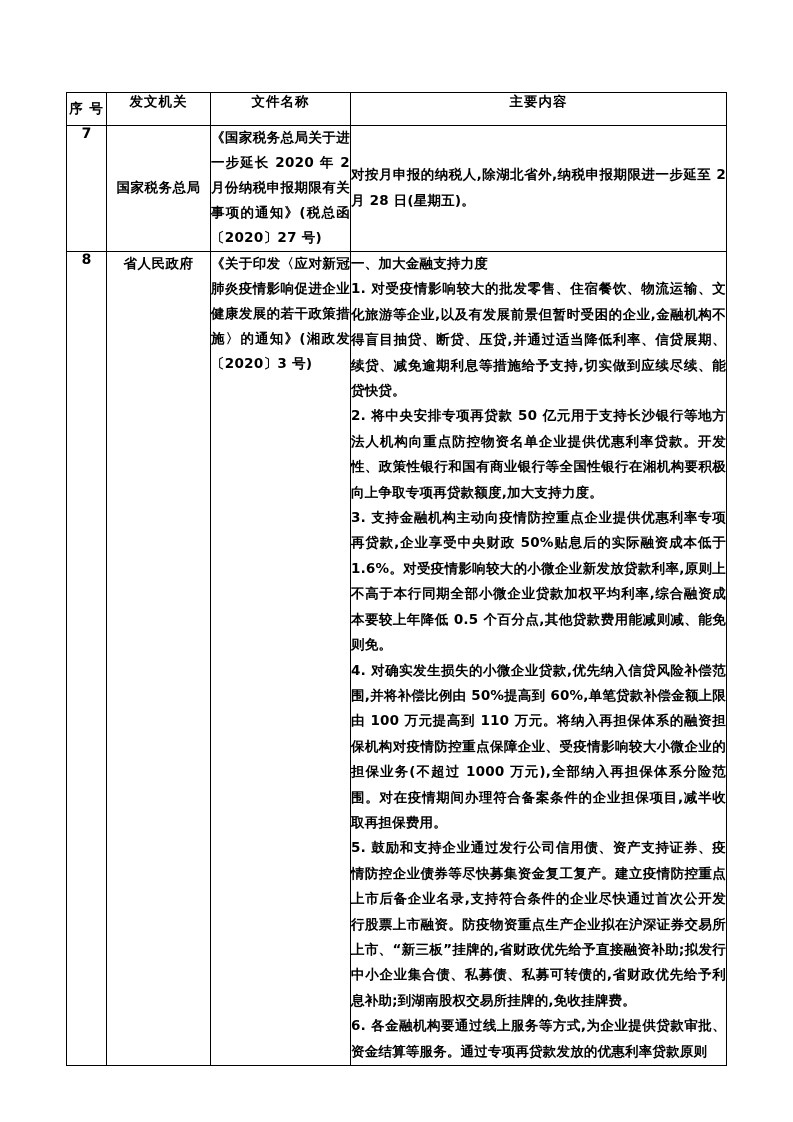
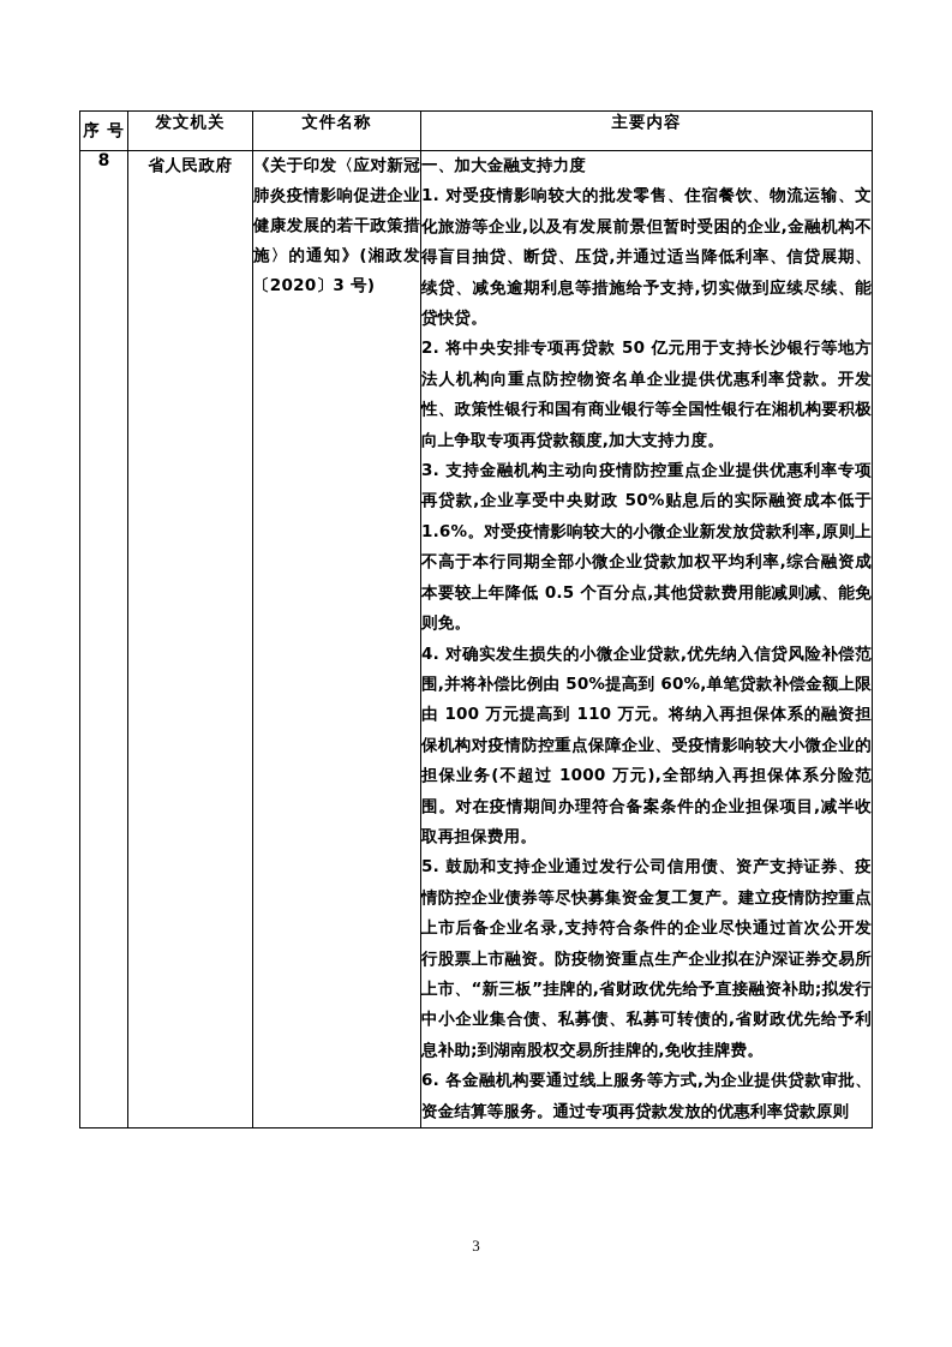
  序 号	发文机关	文件名称	主要内容
- 7	国家税务总局	《国家税务总局关于进一步延长 2020 年 2 月份纳税申报期限有关事项的通知》(税总函〔2020〕27 号)	对按月申报的纳税人,除湖北省外,纳税申报期限进一步延至 2 月 28 日(星期五)。
  8	省人民政府	《关于印发〈应对新冠肺炎疫情影响促进企业健康发展的若干政策措施〉的通知》(湘政发〔2020〕3 号)	一、加大金融支持力度 1. 对受疫情影响较大的批发零售、住宿餐饮、物流运输、文化旅游等企业,以及有发展前景但暂时受困的企业,金融机构不得盲目抽贷、断贷、压贷,并通过适当降低利率、信贷展期、续贷、减免逾期利息等措施给予支持,切实做到应续尽续、能贷快贷。 2. 将中央安排专项再贷款 50 亿元用于支持长沙银行等地方法人机构向重点防控物资名单企业提供优惠利率贷款。开发性、政策性银行和国有商业银行等全国性银行在湘机构要积极向上争取专项再贷款额度,加大支持力度。 3. 支持金融机构主动向疫情防控重点企业提供优惠利率专项再贷款,企业享受中央财政 50%贴息后的实际融资成本低于 1.6%。对受疫情影响较大的小微企业新发放贷款利率,原则上不高于本行同期全部小微企业贷款加权平均利率,综合融资成本要较上年降低 0.5 个百分点,其他贷款费用能减则减、能免则免。 4. 对确实发生损失的小微企业贷款,优先纳入信贷风险补偿范围,并将补偿比例由 50%提高到 60%,单笔贷款补偿金额上限由 100 万元提高到 110 万元。将纳入再担保体系的融资担保机构对疫情防控重点保障企业、受疫情影响较大小微企业的担保业务(不超过 1000 万元),全部纳入再担保体系分险范围。对在疫情期间办理符合备案条件的企业担保项目,减半收取再担保费用。 5. 鼓励和支持企业通过发行公司信用债、资产支持证券、疫情防控企业债券等尽快募集资金复工复产。建立疫情防控重点上市后备企业名录,支持符合条件的企业尽快通过首次公开发行股票上市融资。防疫物资重点生产企业拟在沪深证券交易所上市、“新三板”挂牌的,省财政优先给予直接融资补助;拟发行中小企业集合债、私募债、私募可转债的,省财政优先给予利息补助;到湖南股权交易所挂牌的,免收挂牌费。 6. 各金融机构要通过线上服务等方式,为企业提供贷款审批、资金结算等服务。通过专项再贷款发放的优惠利率贷款原则
+ 3
